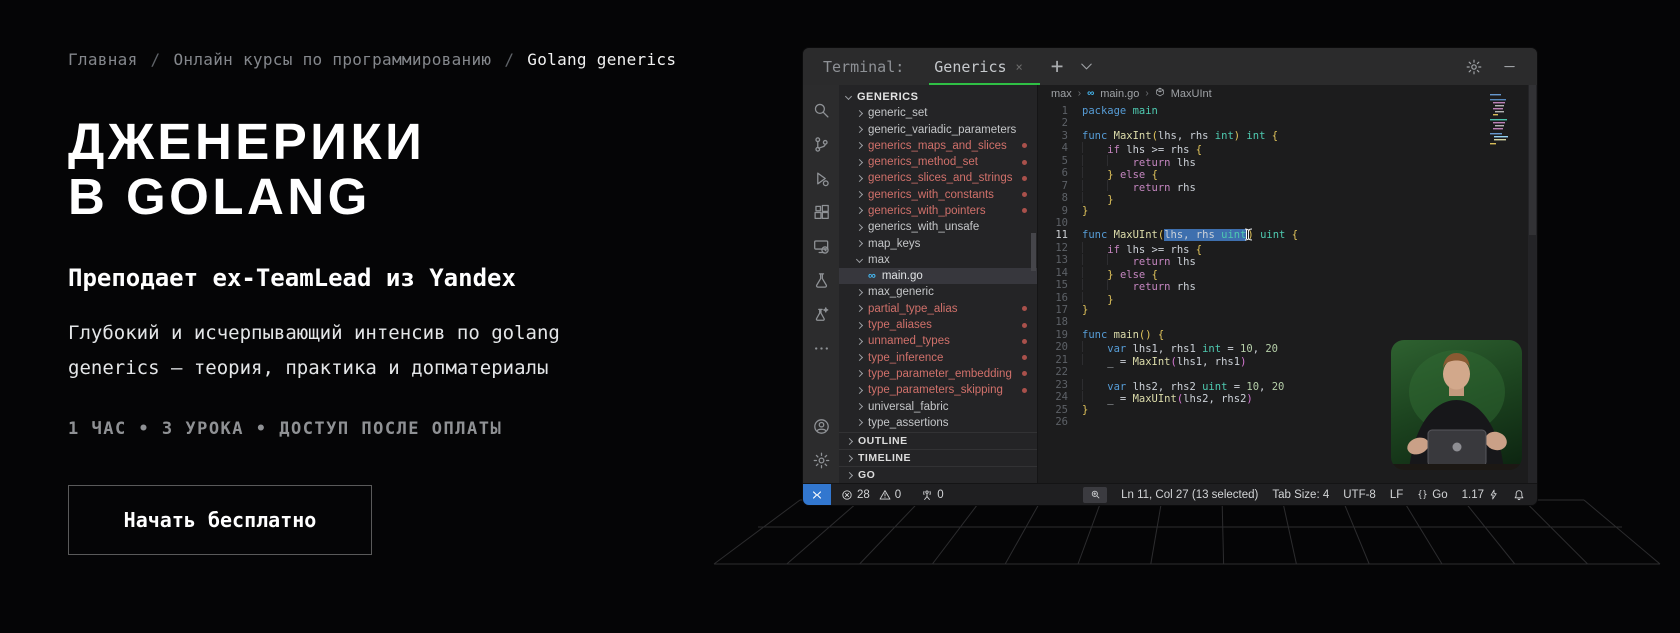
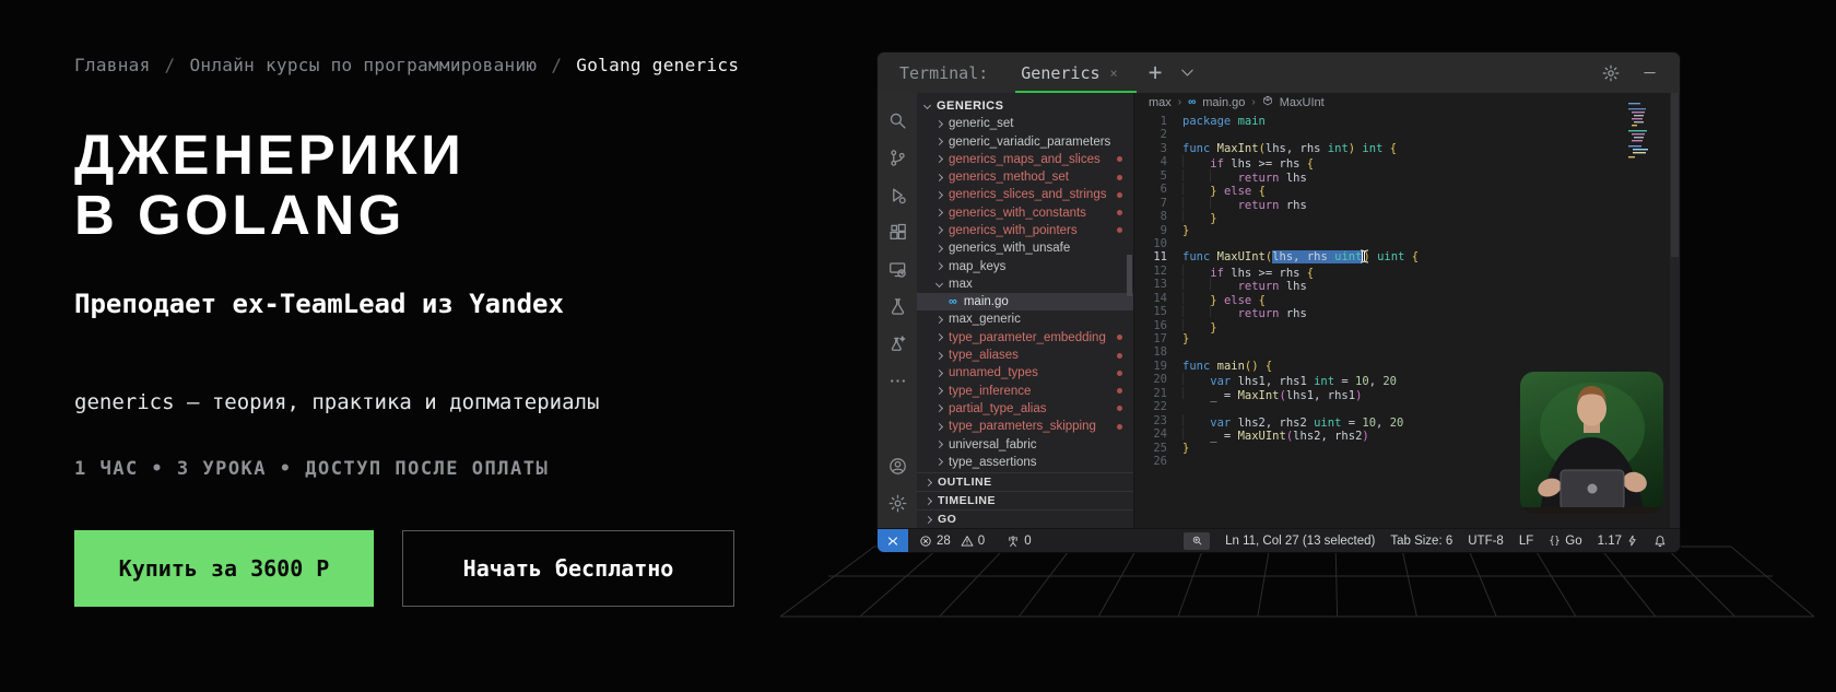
  Главная
  /
  Онлайн курсы по программированию
  /
  Golang generics
  ДЖЕНЕРИКИ
  В GOLANG
  Преподает ex-TeamLead из Yandex
- Глубокий и исчерпывающий интенсив по golang
  generics — теория, практика и допматериалы
  1 ЧАС • 3 УРОКА • ДОСТУП ПОСЛЕ ОПЛАТЫ
+ Купить за 3600 Р
  Начать бесплатно
  Terminal:
  Generics
  ×
  +
  GENERICS
  generic_set
  generic_variadic_parameters
  generics_maps_and_slices
  generics_method_set
  generics_slices_and_strings
  generics_with_constants
  generics_with_pointers
  generics_with_unsafe
  map_keys
  max
  ∞
  main.go
  max_generic
- partial_type_alias
+ type_parameter_embedding
  type_aliases
  unnamed_types
  type_inference
- type_parameter_embedding
+ partial_type_alias
  type_parameters_skipping
  universal_fabric
  type_assertions
  OUTLINE
  TIMELINE
  GO
  max
  ›
  ∞
  main.go
  ›
  MaxUInt
  1
  package main
  2
  3
  func MaxInt(lhs, rhs int) int {
  4
  if lhs >= rhs {
  5
  return lhs
  6
  } else {
  7
  return rhs
  8
  }
  9
  }
  10
  11
  func MaxUInt(lhs, rhs uint) uint {
  12
  if lhs >= rhs {
  13
  return lhs
  14
  } else {
  15
  return rhs
  16
  }
  17
  }
  18
  19
  func main() {
  20
  var lhs1, rhs1 int = 10, 20
  21
  _ = MaxInt(lhs1, rhs1)
  22
  23
  var lhs2, rhs2 uint = 10, 20
  24
  _ = MaxUInt(lhs2, rhs2)
  25
  }
  26
  28
  0
  0
  Ln 11, Col 27 (13 selected)
- Tab Size: 4
+ Tab Size: 6
  UTF-8
  LF
  Go
  1.17
